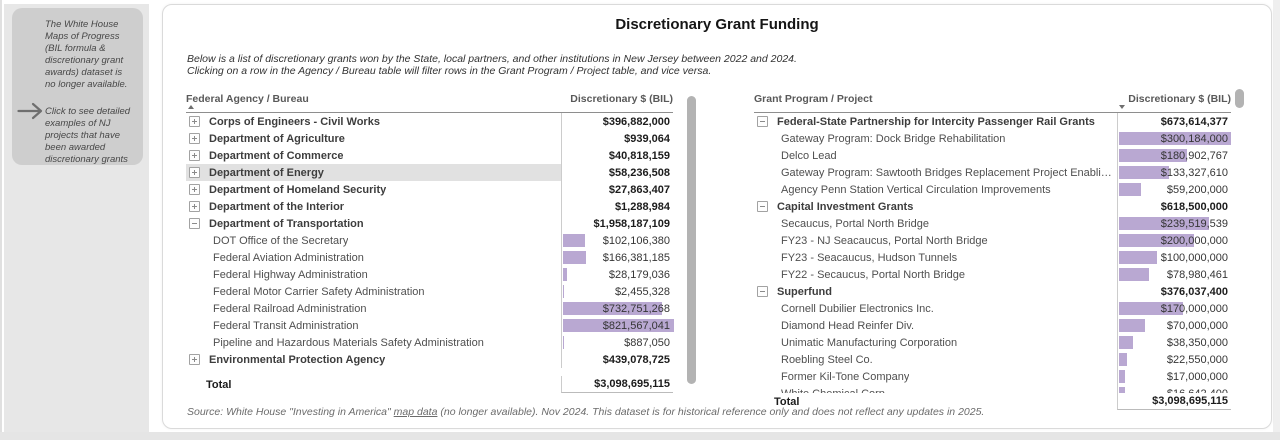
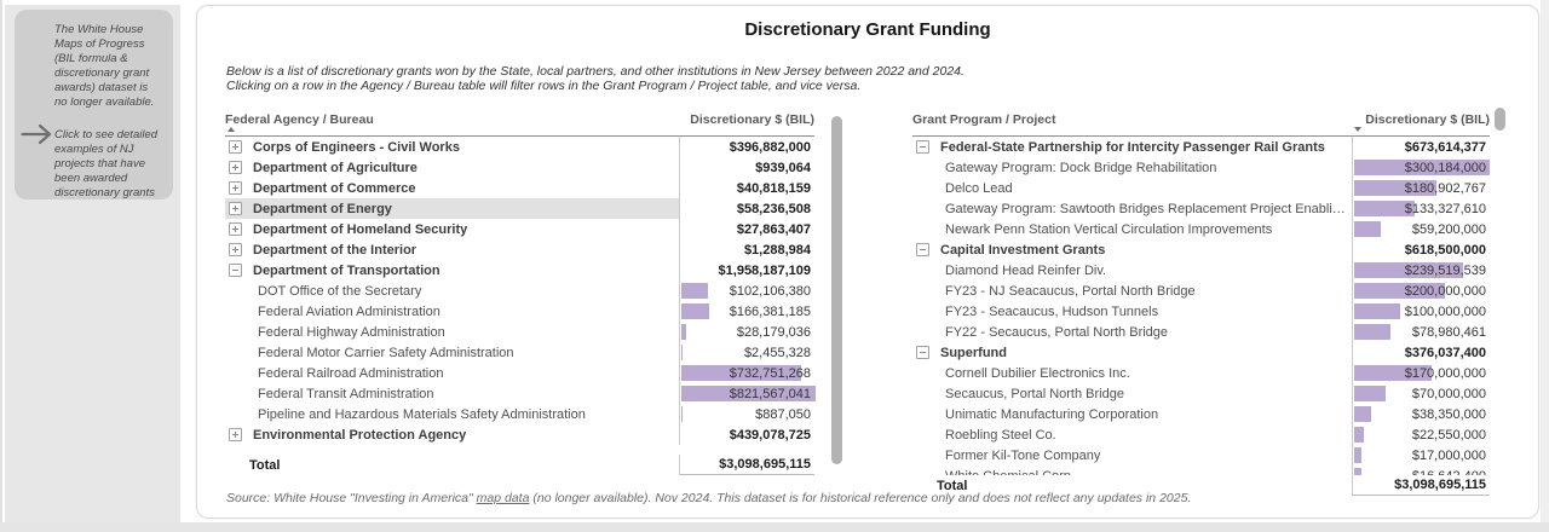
  The White House Maps of Progress (BIL formula & discretionary grant awards) dataset is no longer available.
  Click to see detailed examples of NJ projects that have been awarded discretionary grants
  Discretionary Grant Funding
  Below is a list of discretionary grants won by the State, local partners, and other institutions in New Jersey between 2022 and 2024.
  Clicking on a row in the Agency / Bureau table will filter rows in the Grant Program / Project table, and vice versa.
  Federal Agency / Bureau
  Discretionary $ (BIL)
  Corps of Engineers - Civil Works
  $396,882,000
  Department of Agriculture
  $939,064
  Department of Commerce
  $40,818,159
  Department of Energy
  $58,236,508
  Department of Homeland Security
  $27,863,407
  Department of the Interior
  $1,288,984
  Department of Transportation
  $1,958,187,109
  DOT Office of the Secretary
  $102,106,380
  Federal Aviation Administration
  $166,381,185
  Federal Highway Administration
  $28,179,036
  Federal Motor Carrier Safety Administration
  $2,455,328
  Federal Railroad Administration
  $732,751,268
  Federal Transit Administration
  $821,567,041
  Pipeline and Hazardous Materials Safety Administration
  $887,050
  Environmental Protection Agency
  $439,078,725
  Total
  $3,098,695,115
  Grant Program / Project
  Discretionary $ (BIL)
  Federal-State Partnership for Intercity Passenger Rail Grants
  $673,614,377
  Gateway Program: Dock Bridge Rehabilitation
  $300,184,000
  Delco Lead
  $180,902,767
  Gateway Program: Sawtooth Bridges Replacement Project Enabling
  $133,327,610
- Agency Penn Station Vertical Circulation Improvements
+ Newark Penn Station Vertical Circulation Improvements
  $59,200,000
  Capital Investment Grants
  $618,500,000
- Secaucus, Portal North Bridge
+ Diamond Head Reinfer Div.
  $239,519,539
  FY23 - NJ Seacaucus, Portal North Bridge
  $200,000,000
  FY23 - Seacaucus, Hudson Tunnels
  $100,000,000
  FY22 - Secaucus, Portal North Bridge
  $78,980,461
  Superfund
  $376,037,400
  Cornell Dubilier Electronics Inc.
  $170,000,000
- Diamond Head Reinfer Div.
+ Secaucus, Portal North Bridge
  $70,000,000
  Unimatic Manufacturing Corporation
  $38,350,000
  Roebling Steel Co.
  $22,550,000
  Former Kil-Tone Company
  $17,000,000
  Total
  $3,098,695,115
  Source: White House "Investing in America" map data (no longer available). Nov 2024. This dataset is for historical reference only and does not reflect any updates in 2025.
